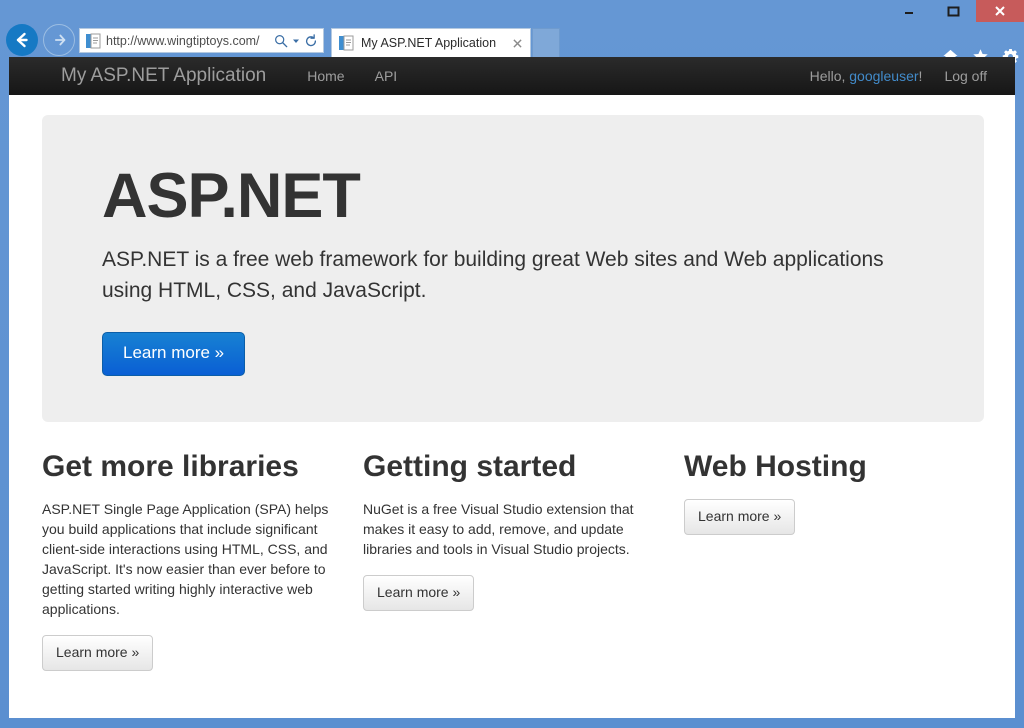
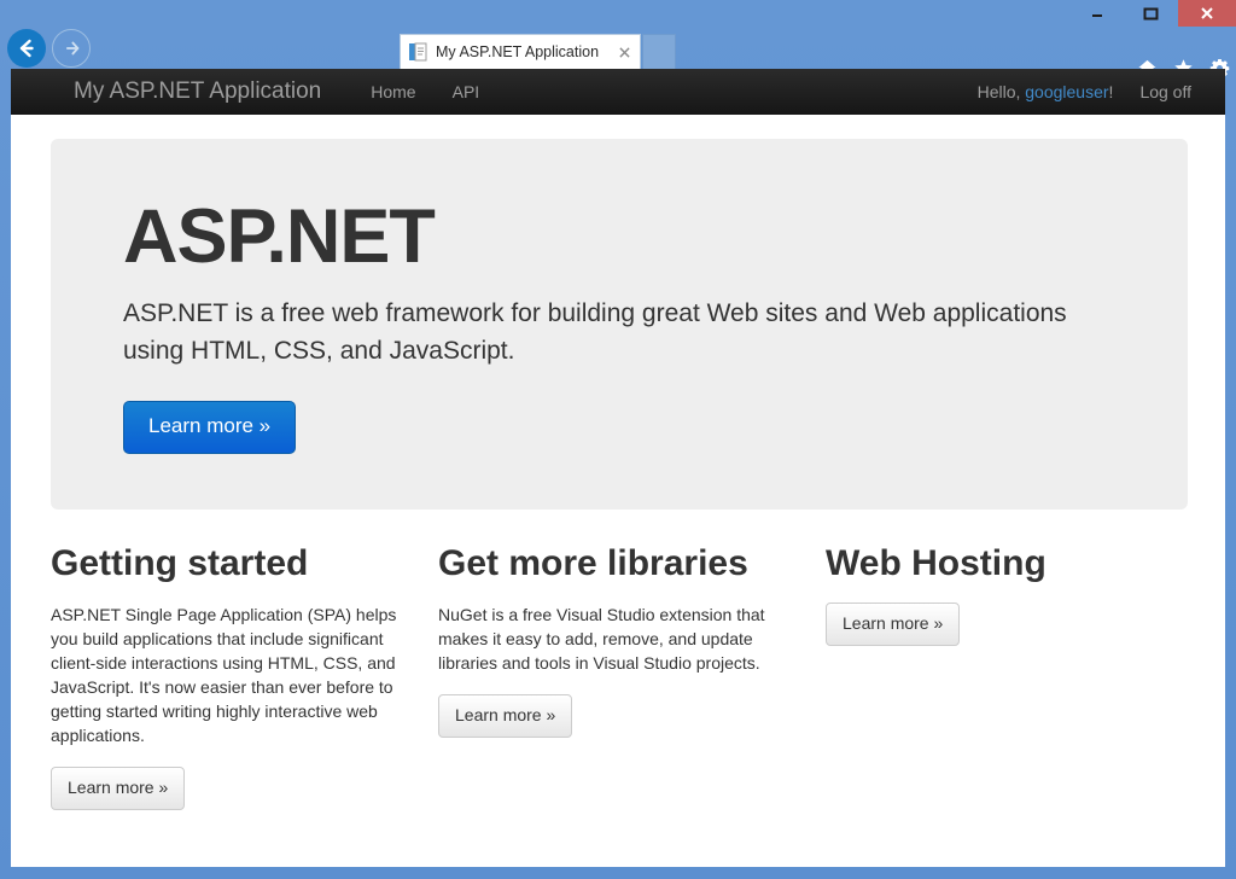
- http://www.wingtiptoys.com/
  My ASP.NET Application
  My ASP.NET Application
  Home
  API
  Hello, googleuser!
  Log off
  ASP.NET
  ASP.NET is a free web framework for building great Web sites and Web applications using HTML, CSS, and JavaScript.
  Learn more »
- Get more libraries
+ Getting started
  ASP.NET Single Page Application (SPA) helps you build applications that include significant client-side interactions using HTML, CSS, and JavaScript. It's now easier than ever before to getting started writing highly interactive web applications.
  Learn more »
- Getting started
+ Get more libraries
  NuGet is a free Visual Studio extension that makes it easy to add, remove, and update libraries and tools in Visual Studio projects.
  Learn more »
  Web Hosting
  Learn more »
